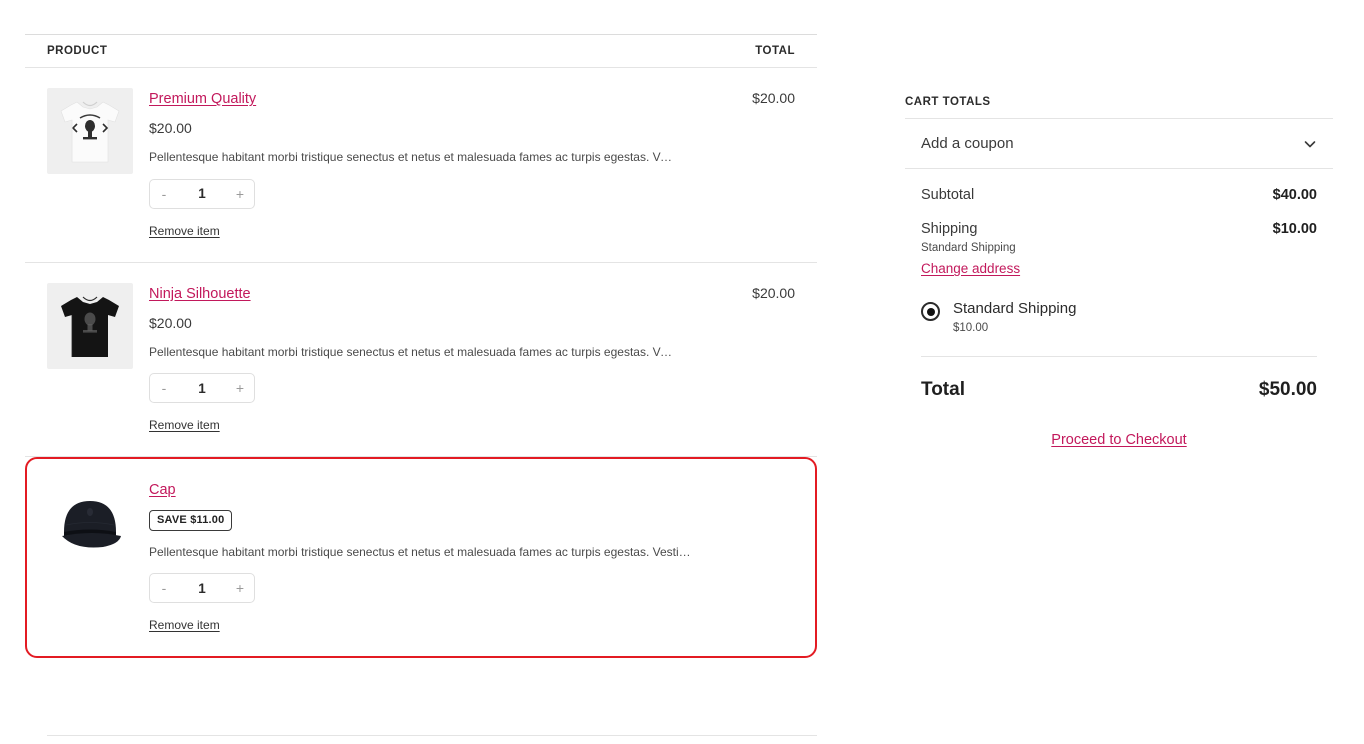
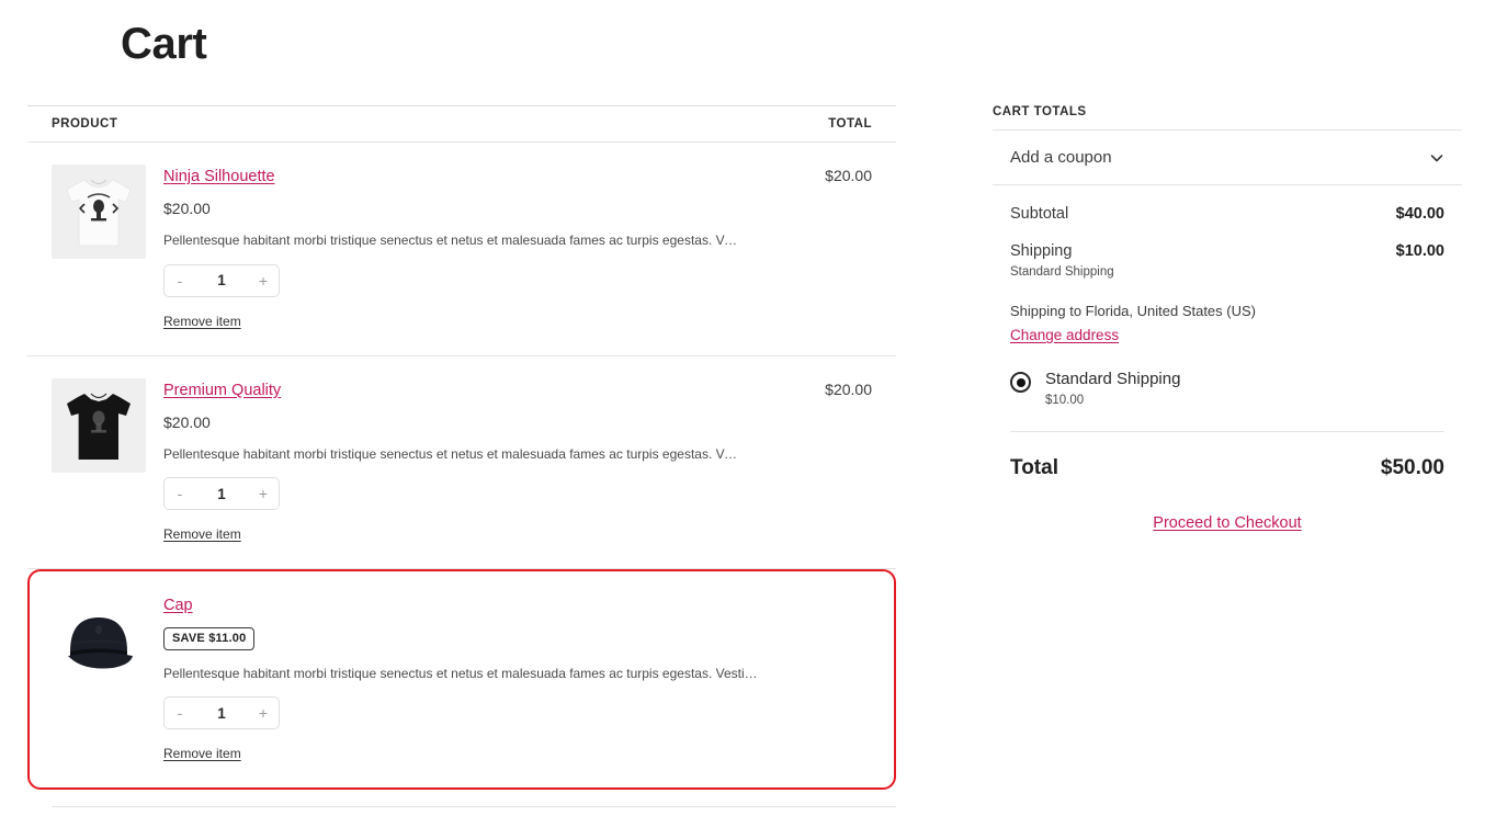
+ Cart
  PRODUCT
  TOTAL
- Premium Quality
+ Ninja Silhouette
  $20.00
  Pellentesque habitant morbi tristique senectus et netus et malesuada fames ac turpis egestas. Vest
  -
  1
  +
  Remove item
  $20.00
- Ninja Silhouette
+ Premium Quality
  $20.00
  Pellentesque habitant morbi tristique senectus et netus et malesuada fames ac turpis egestas. Vest
  -
  1
  +
  Remove item
  $20.00
  Cap
  SAVE $11.00
  Pellentesque habitant morbi tristique senectus et netus et malesuada fames ac turpis egestas. Vestibul
  -
  1
  +
  Remove item
  CART TOTALS
  Add a coupon
  Subtotal
  $40.00
  Shipping
  $10.00
  Standard Shipping
+ Shipping to Florida, United States (US)
  Change address
  Standard Shipping
  $10.00
  Total
  $50.00
  Proceed to Checkout
